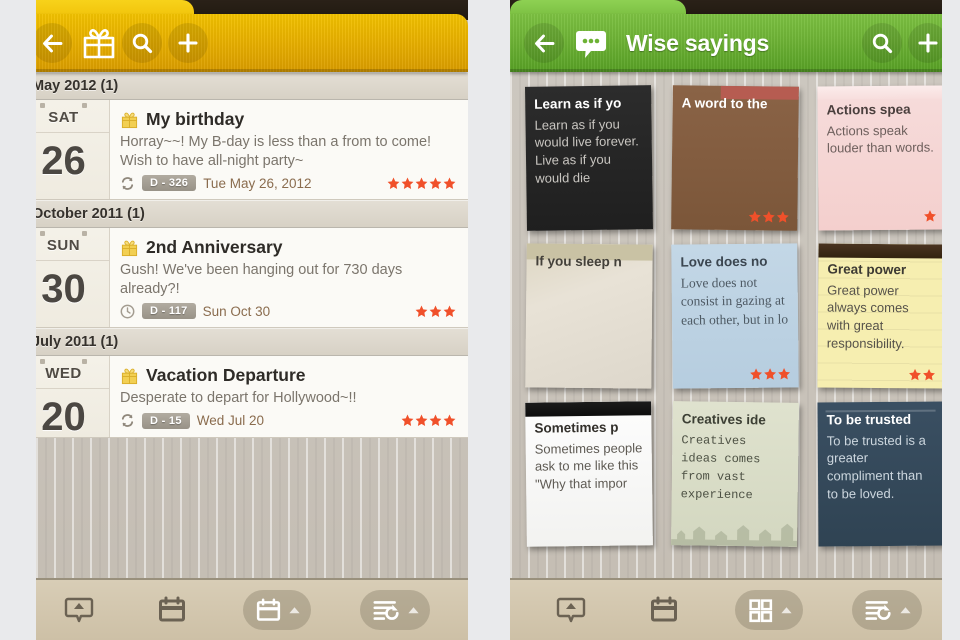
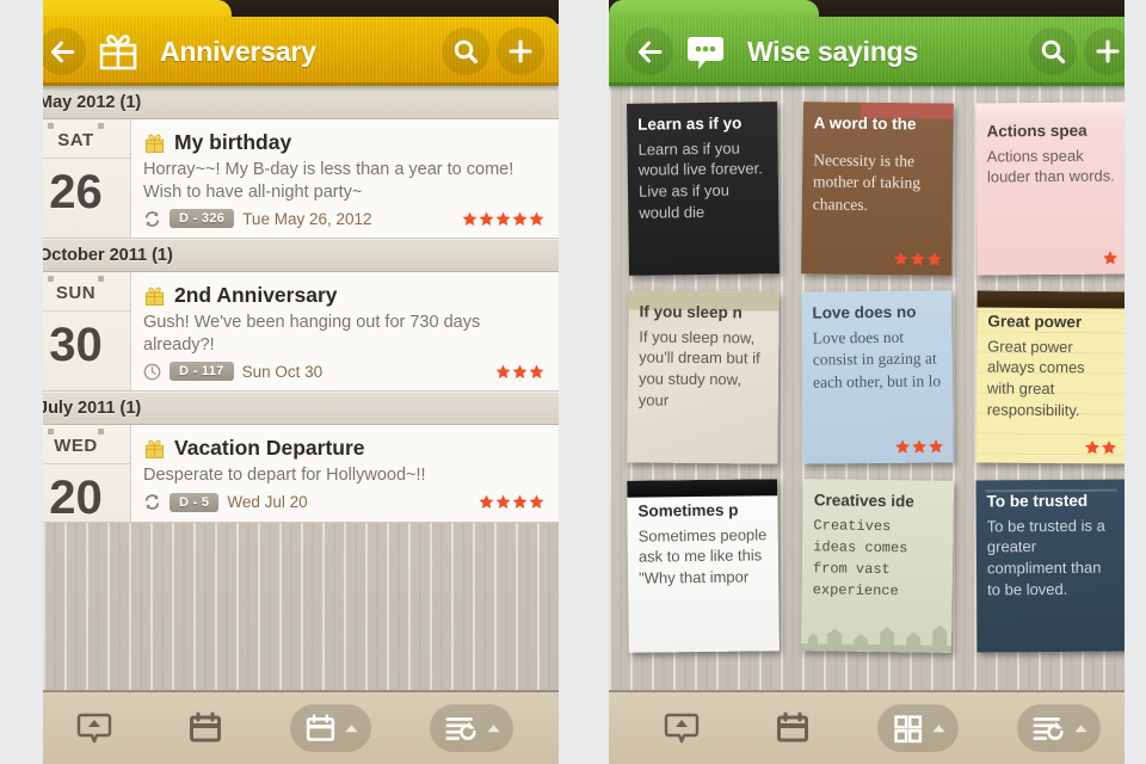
+ Anniversary
  May 2012 (1)
  SAT
  26
  My birthday
- Horray~~! My B-day is less than a from to come! Wish to have all-night party~
+ Horray~~! My B-day is less than a year to come! Wish to have all-night party~
  D - 326
  Tue May 26, 2012
  October 2011 (1)
  SUN
  30
  2nd Anniversary
  Gush! We've been hanging out for 730 days already?!
  D - 117
  Sun Oct 30
  July 2011 (1)
  WED
  20
  Vacation Departure
  Desperate to depart for Hollywood~!!
- D - 15
+ D - 5
  Wed Jul 20
  Wise sayings
  Learn as if yo
  Learn as if you would live forever. Live as if you would die
  A word to the
+ Necessity is the mother of taking chances.
  Actions spea
  Actions speak louder than words.
  If you sleep n
+ If you sleep now, you'll dream but if you study now, your
  Love does no
  Love does not consist in gazing at each other, but in lo
  Great power
  Great power always comes with great responsibility.
  Sometimes p
  Sometimes people ask to me like this "Why that impor
  Creatives ide
  Creatives ideas comes from vast experience
  To be trusted
  To be trusted is a greater compliment than to be loved.
